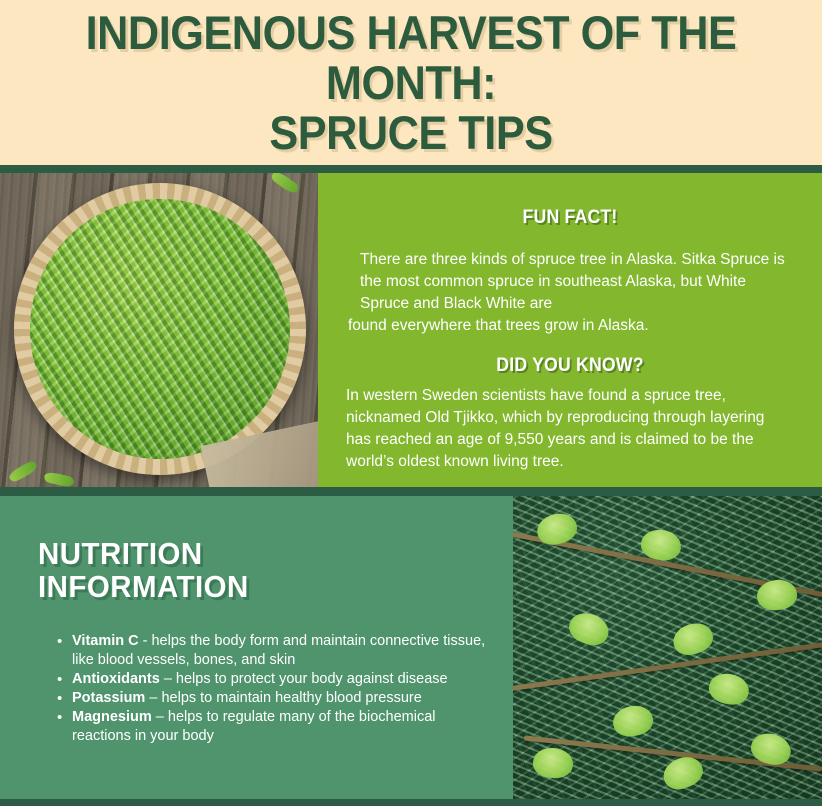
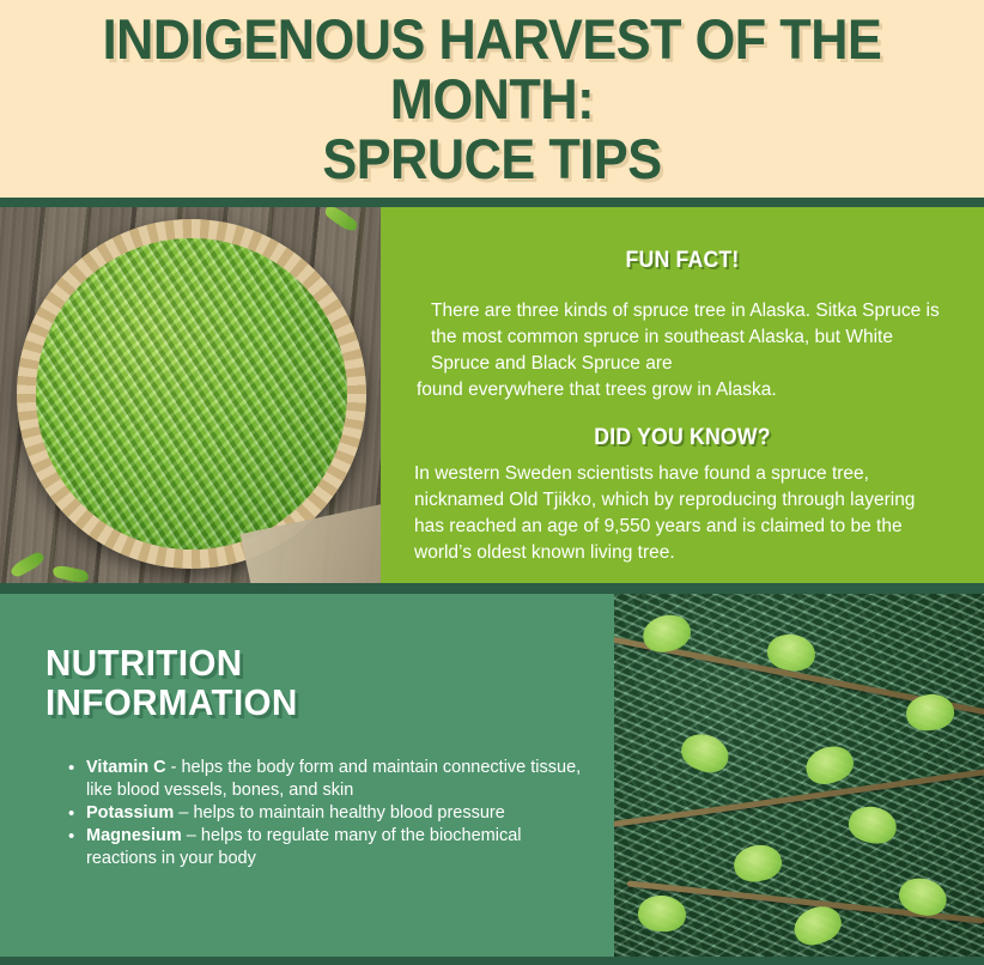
  INDIGENOUS HARVEST OF THE
  MONTH:
  SPRUCE TIPS
  FUN FACT!
  There are three kinds of spruce tree in Alaska. Sitka Spruce is
  the most common spruce in southeast Alaska, but White
- Spruce and Black White are
+ Spruce and Black Spruce are
  found everywhere that trees grow in Alaska.
  DID YOU KNOW?
  In western Sweden scientists have found a spruce tree,
  nicknamed Old Tjikko, which by reproducing through layering
  has reached an age of 9,550 years and is claimed to be the
  world’s oldest known living tree.
  NUTRITION
  INFORMATION
  Vitamin C - helps the body form and maintain connective tissue, like blood vessels, bones, and skin
- Antioxidants – helps to protect your body against disease
  Potassium – helps to maintain healthy blood pressure
  Magnesium – helps to regulate many of the biochemical reactions in your body
